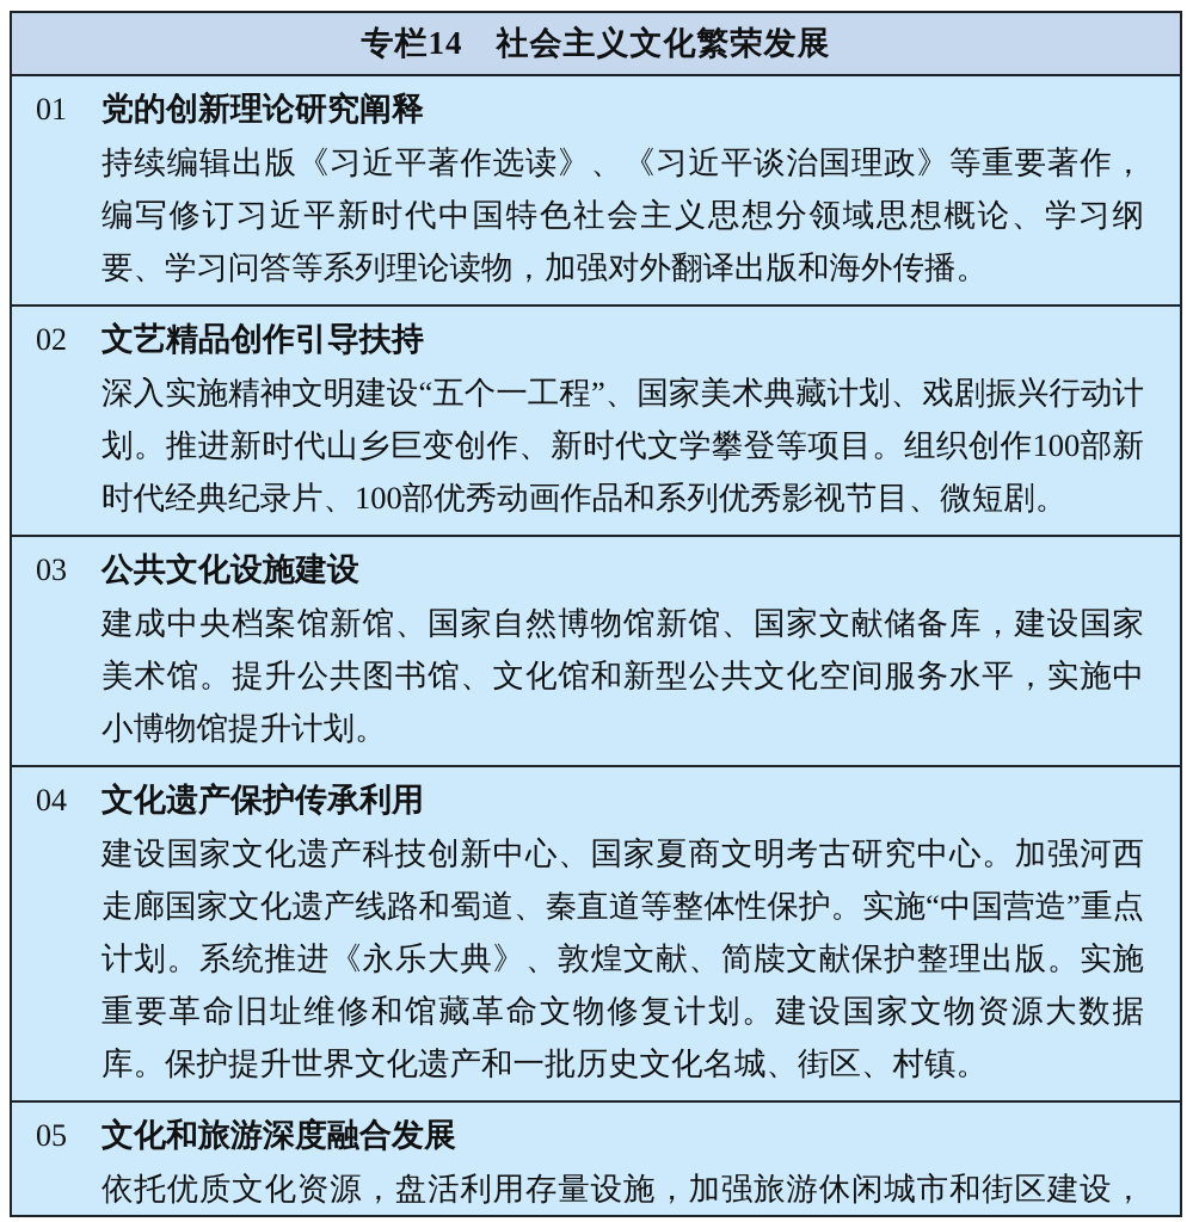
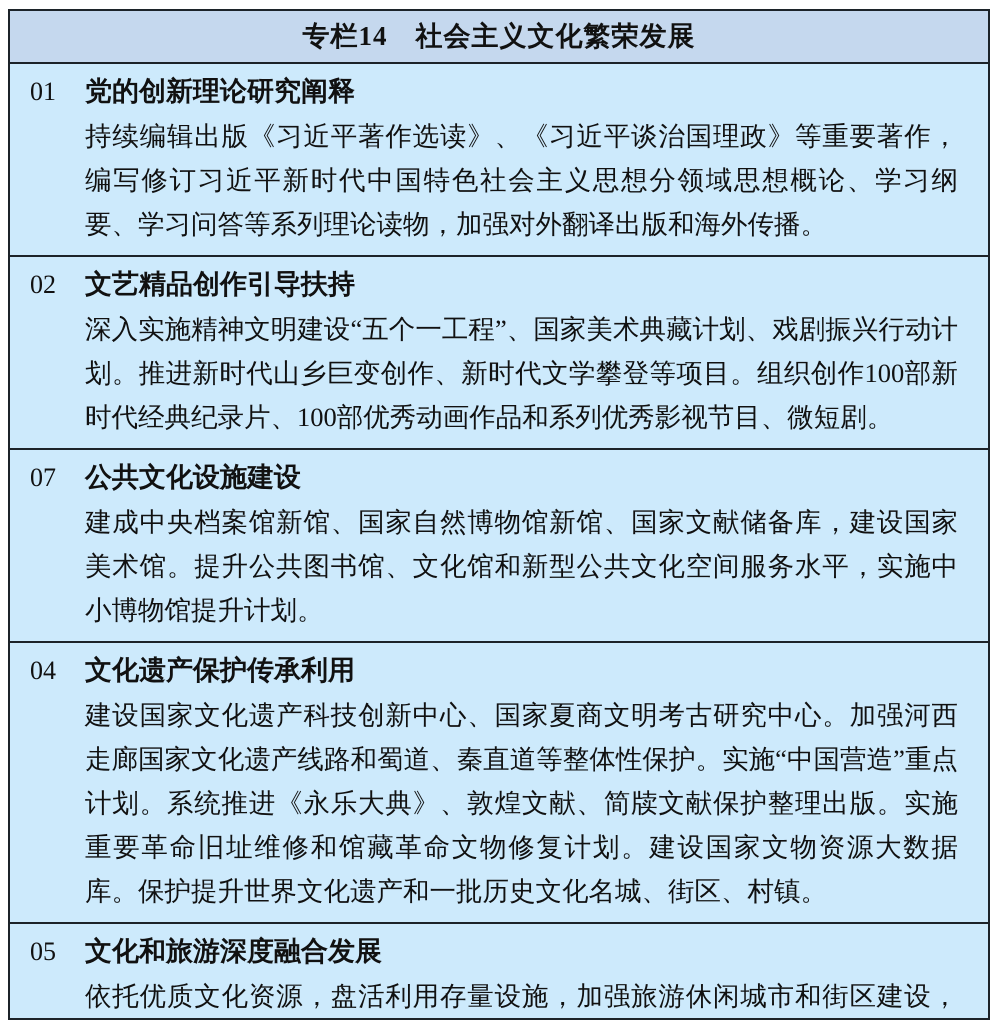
  专栏14 社会主义文化繁荣发展
  01
  党的创新理论研究阐释
  持续编辑出版《习近平著作选读》、《习近平谈治国理政》等重要著作，编写修订习近平新时代中国特色社会主义思想分领域思想概论、学习纲要、学习问答等系列理论读物，加强对外翻译出版和海外传播。
  02
  文艺精品创作引导扶持
  深入实施精神文明建设“五个一工程”、国家美术典藏计划、戏剧振兴行动计划。推进新时代山乡巨变创作、新时代文学攀登等项目。组织创作100部新时代经典纪录片、100部优秀动画作品和系列优秀影视节目、微短剧。
- 03
+ 07
  公共文化设施建设
  建成中央档案馆新馆、国家自然博物馆新馆、国家文献储备库，建设国家美术馆。提升公共图书馆、文化馆和新型公共文化空间服务水平，实施中小博物馆提升计划。
  04
  文化遗产保护传承利用
  建设国家文化遗产科技创新中心、国家夏商文明考古研究中心。加强河西走廊国家文化遗产线路和蜀道、秦直道等整体性保护。实施“中国营造”重点计划。系统推进《永乐大典》、敦煌文献、简牍文献保护整理出版。实施重要革命旧址维修和馆藏革命文物修复计划。建设国家文物资源大数据库。保护提升世界文化遗产和一批历史文化名城、街区、村镇。
  05
  文化和旅游深度融合发展
